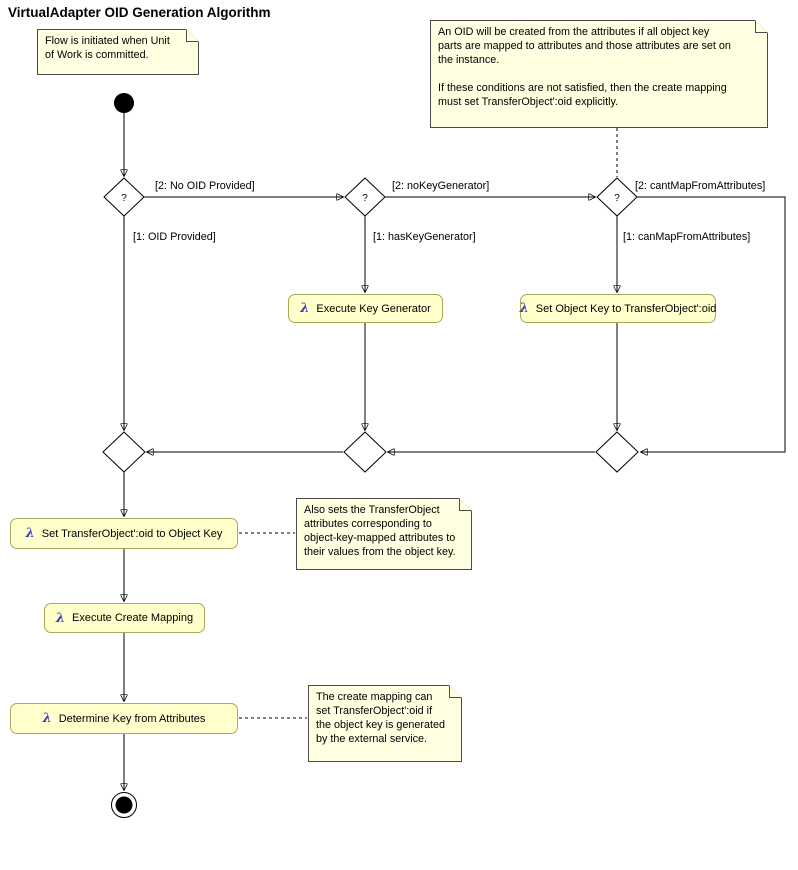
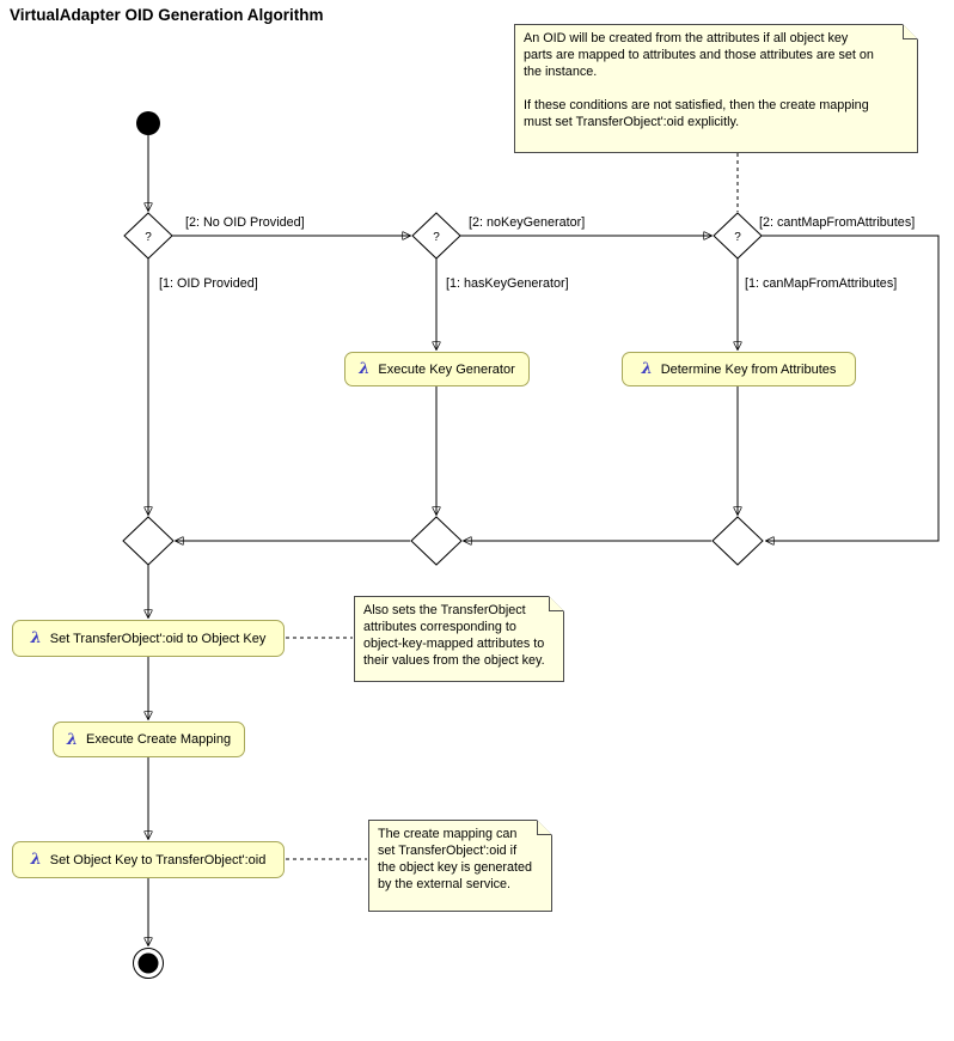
  VirtualAdapter OID Generation Algorithm
  ?
  ?
  ?
- Flow is initiated when Unit
- of Work is committed.
  An OID will be created from the attributes if all object key
  parts are mapped to attributes and those attributes are set on
  the instance.
  If these conditions are not satisfied, then the create mapping
  must set TransferObject':oid explicitly.
  Also sets the TransferObject
  attributes corresponding to
  object-key-mapped attributes to
  their values from the object key.
  The create mapping can
  set TransferObject':oid if
  the object key is generated
  by the external service.
  λ
  Execute Key Generator
  λ
- Set Object Key to TransferObject':oid
+ Determine Key from Attributes
  λ
  Set TransferObject':oid to Object Key
  λ
  Execute Create Mapping
  λ
- Determine Key from Attributes
+ Set Object Key to TransferObject':oid
  [2: No OID Provided]
  [1: OID Provided]
  [2: noKeyGenerator]
  [1: hasKeyGenerator]
  [2: cantMapFromAttributes]
  [1: canMapFromAttributes]
